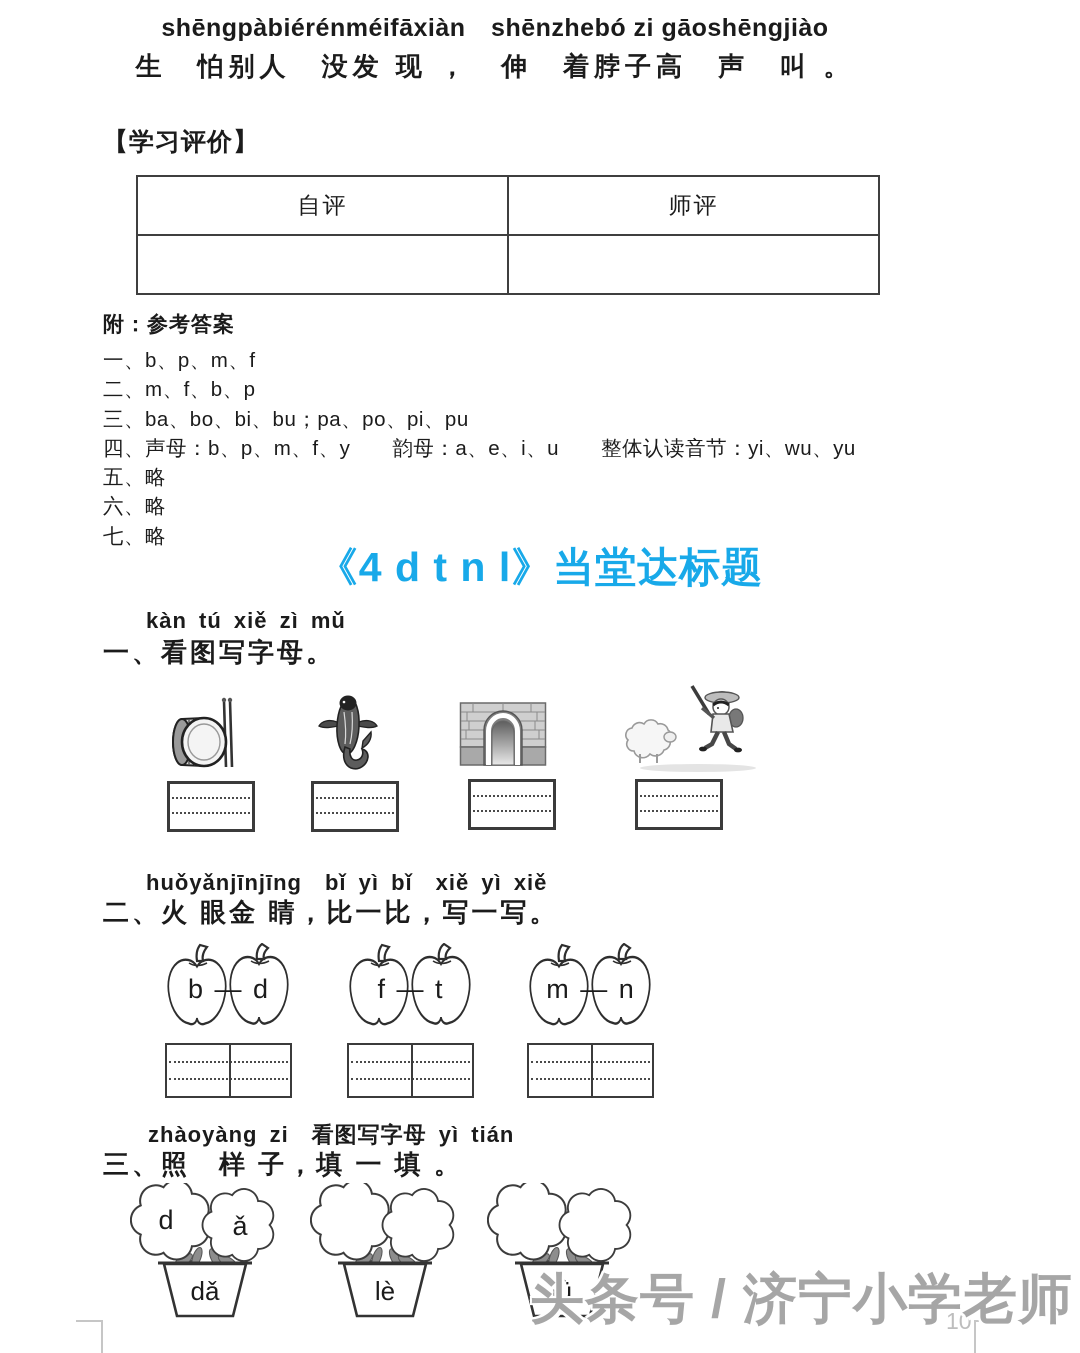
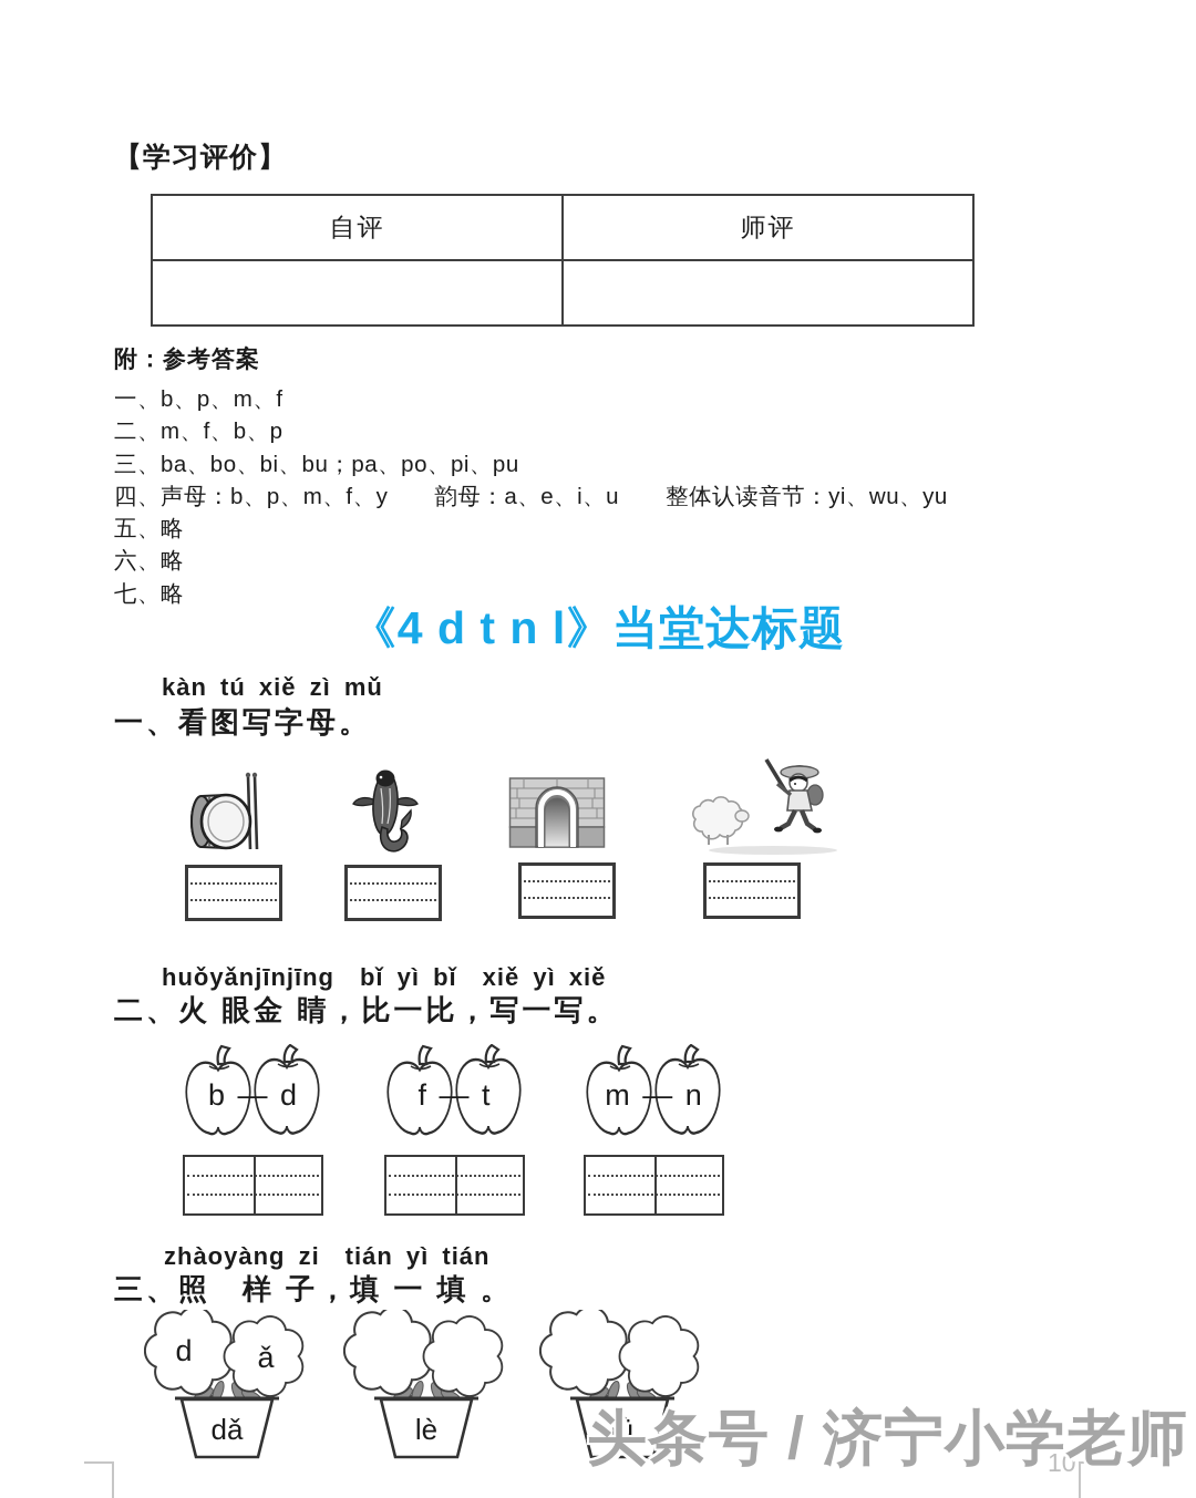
- shēngpàbiérénméifāxiàn shēnzhebó zi gāoshēngjiào
- 生 怕别人 没发 现 ， 伸 着脖子高 声 叫 。
  【学习评价】
  自评	师评
  附：参考答案
  一、b、p、m、f
  二、m、f、b、p
  三、ba、bo、bi、bu；pa、po、pi、pu
  四、声母：b、p、m、f、y 韵母：a、e、i、u 整体认读音节：yi、wu、yu
  五、略
  六、略
  七、略
  《4 d t n l》当堂达标题
  kàn tú xiě zì mǔ
  一、看图写字母。
  huǒyǎnjīnjīng bǐ yì bǐ xiě yì xiě
  二、火 眼金 睛，比一比，写一写。
  b — d
  f — t
  m — n
- zhàoyàng zi 看图写字母 yì tián
+ zhàoyàng zi tián yì tián
  三、照 样 子，填 一 填 。
  d
  ǎ
  dǎ
  lè
  lǜ
  10
  头条号 / 济宁小学老师
